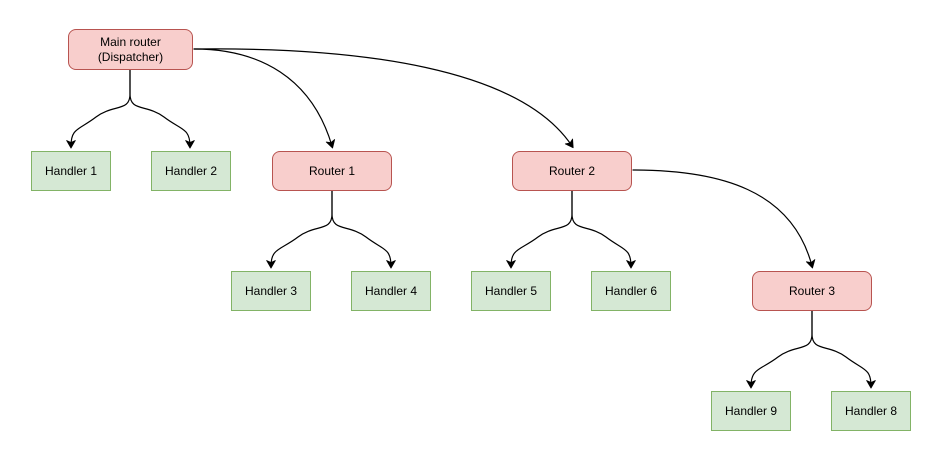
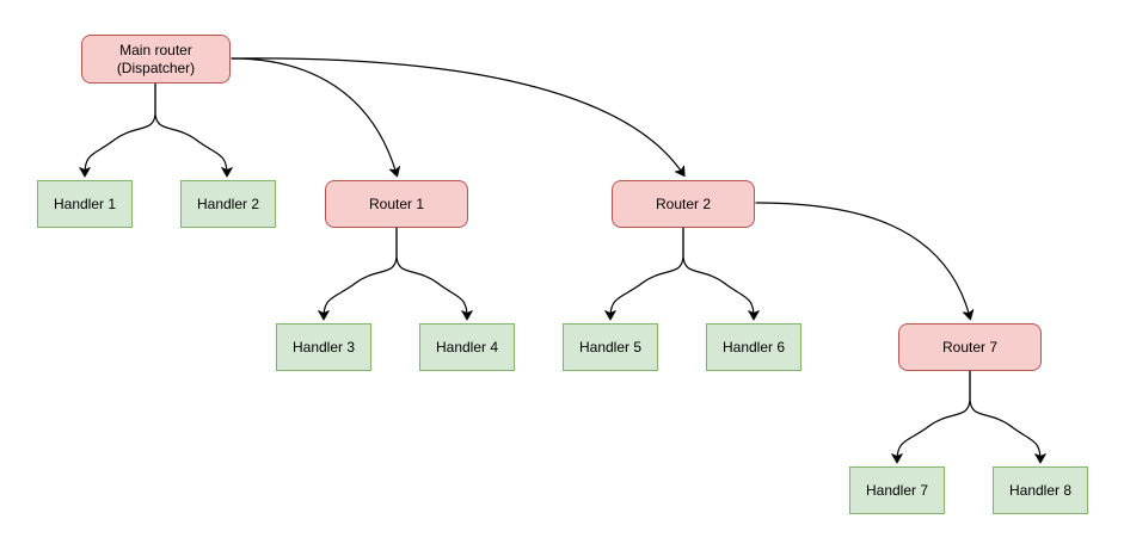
  Main router
  (Dispatcher)
  Handler 1
  Handler 2
  Router 1
  Router 2
  Handler 3
  Handler 4
  Handler 5
  Handler 6
- Router 3
+ Router 7
- Handler 9
+ Handler 7
  Handler 8
